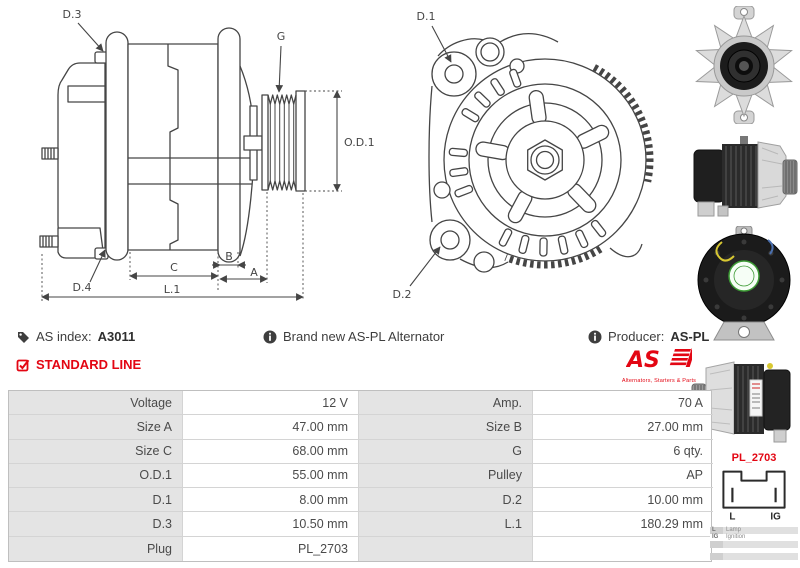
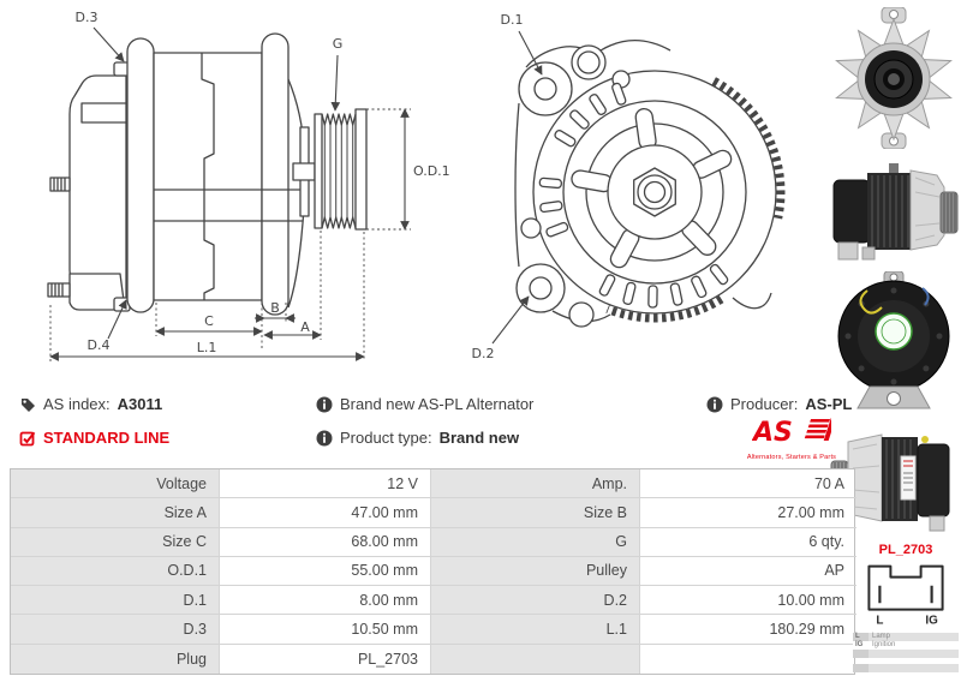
  D.3
  G
  O.D.1
  D.4
  C
  B
  A
  L.1
  D.1
  D.2
  AS index:
  A3011
  STANDARD LINE
  Brand new AS-PL Alternator
+ Product type:
+ Brand new
  Producer:
  AS-PL
  AS
  Voltage
  12 V
  Amp.
  70 A
  Size A
  47.00 mm
  Size B
  27.00 mm
  Size C
  68.00 mm
  G
  6 qty.
  O.D.1
  55.00 mm
  Pulley
  AP
  D.1
  8.00 mm
  D.2
  10.00 mm
  D.3
  10.50 mm
  L.1
  180.29 mm
  Plug
  PL_2703
  PL_2703
  L
  IG
